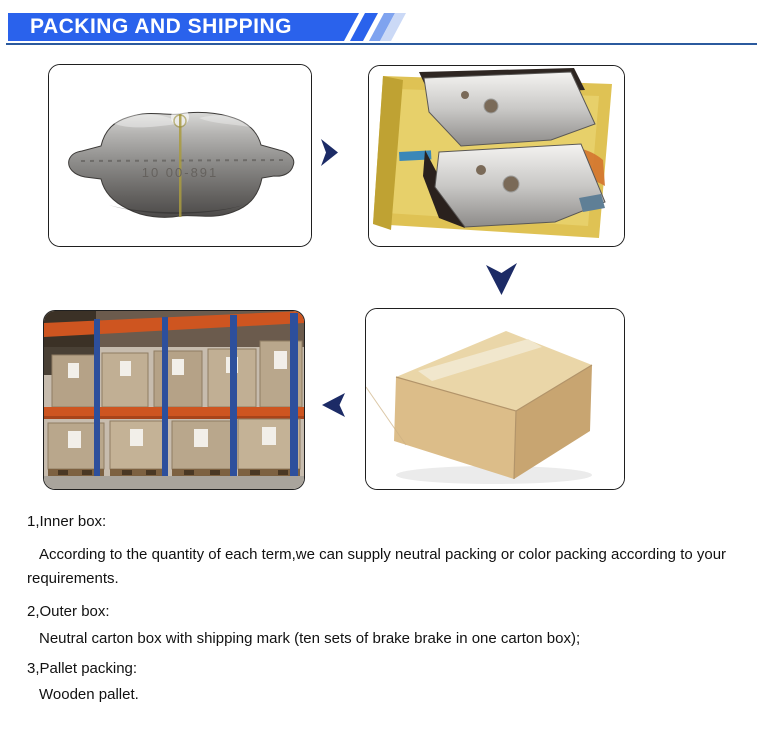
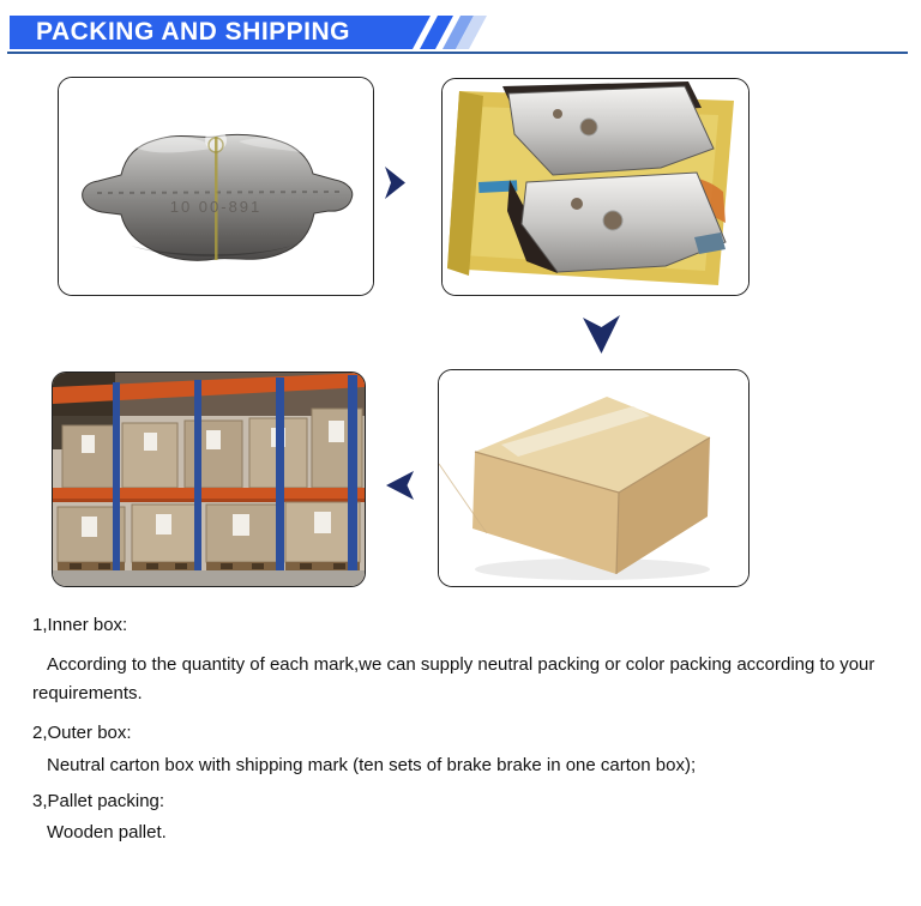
  PACKING AND SHIPPING
  10 00-891
  1,Inner box:
- According to the quantity of each term,we can supply neutral packing or color packing according to your
+ According to the quantity of each mark,we can supply neutral packing or color packing according to your
  requirements.
  2,Outer box:
  Neutral carton box with shipping mark (ten sets of brake brake in one carton box);
  3,Pallet packing:
  Wooden pallet.
